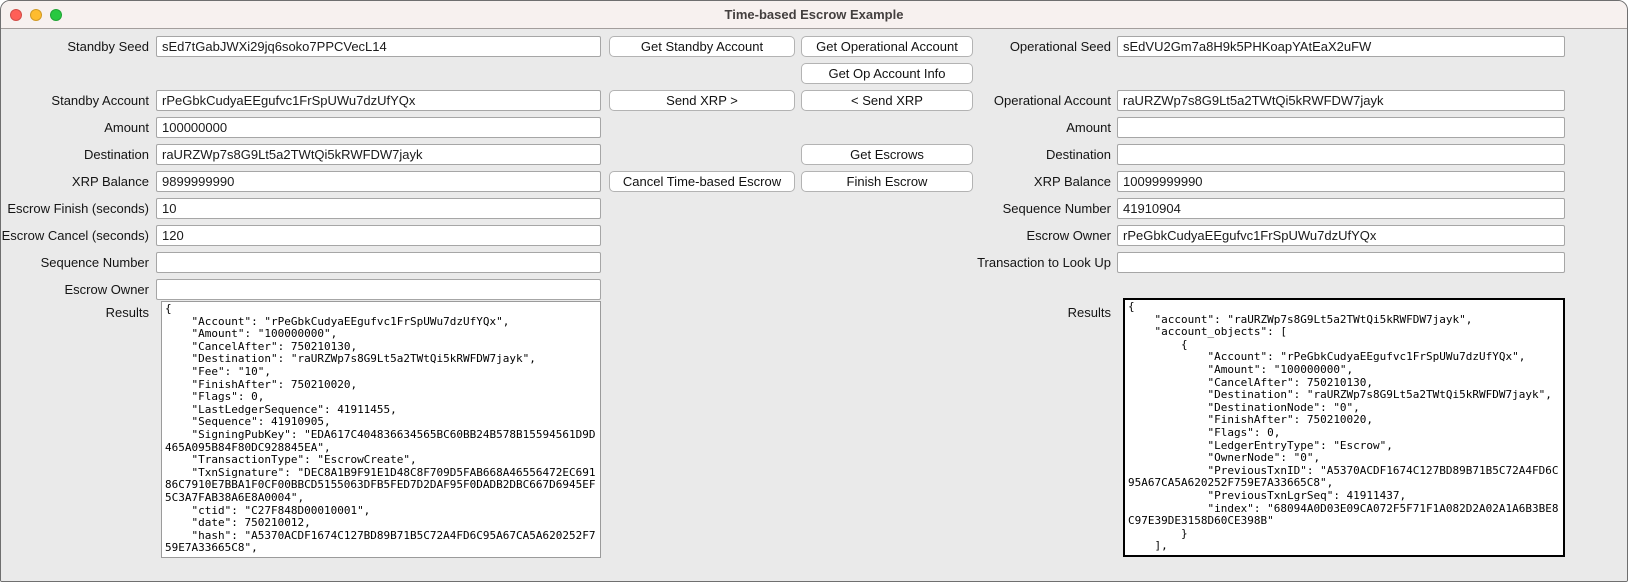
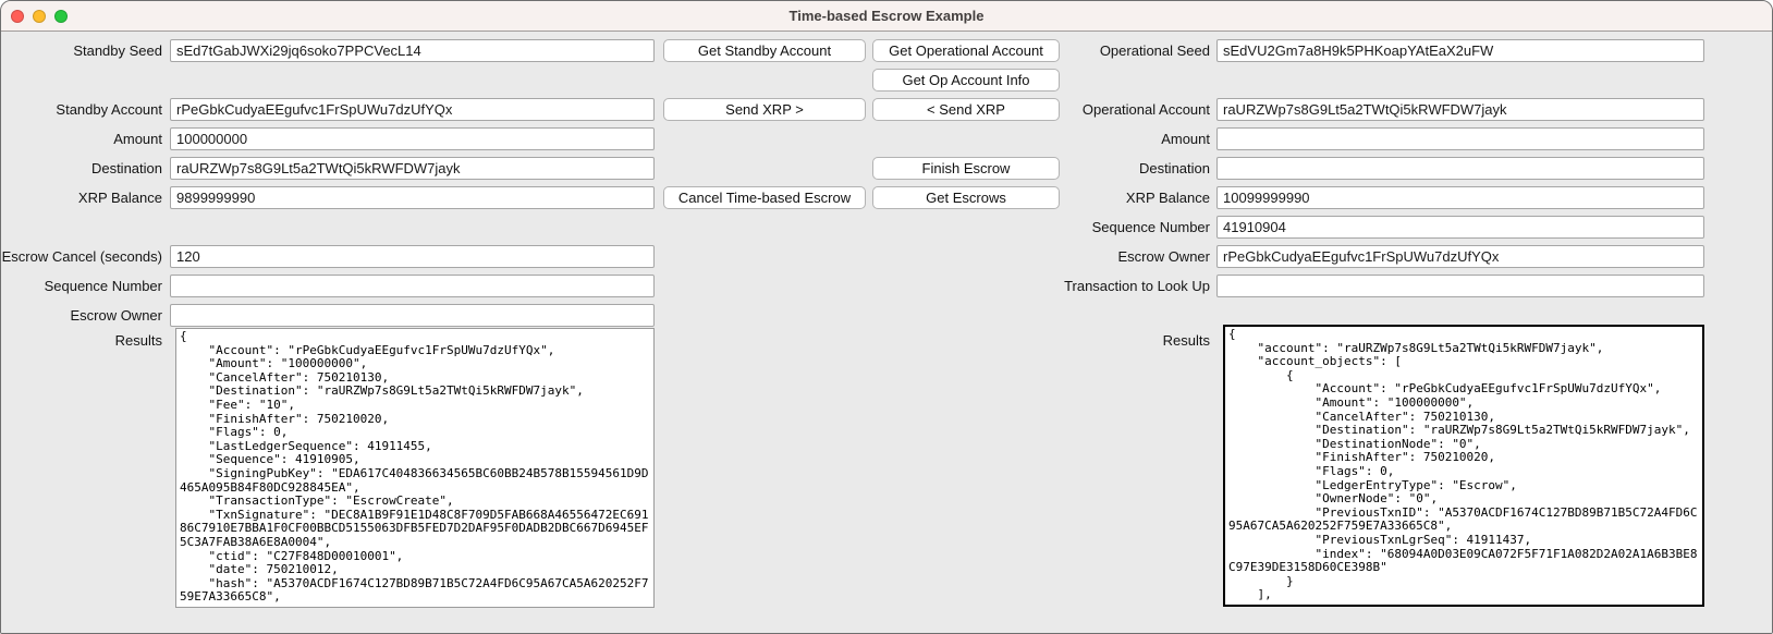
  Time-based Escrow Example
  Standby Seed
  sEd7tGabJWXi29jq6soko7PPCVecL14
  Standby Account
  rPeGbkCudyaEEgufvc1FrSpUWu7dzUfYQx
  Amount
  100000000
  Destination
  raURZWp7s8G9Lt5a2TWtQi5kRWFDW7jayk
  XRP Balance
  9899999990
- Escrow Finish (seconds)
- 10
  Escrow Cancel (seconds)
  120
  Sequence Number
  Escrow Owner
  Results
  {
  "Account": "rPeGbkCudyaEEgufvc1FrSpUWu7dzUfYQx",
  "Amount": "100000000",
  "CancelAfter": 750210130,
  "Destination": "raURZWp7s8G9Lt5a2TWtQi5kRWFDW7jayk",
  "Fee": "10",
  "FinishAfter": 750210020,
  "Flags": 0,
  "LastLedgerSequence": 41911455,
  "Sequence": 41910905,
  Get Standby Account
  Get Operational Account
  Get Op Account Info
  Send XRP >
  < Send XRP
- Get Escrows
+ Finish Escrow
  Cancel Time-based Escrow
- Finish Escrow
+ Get Escrows
  Operational Seed
  sEdVU2Gm7a8H9k5PHKoapYAtEaX2uFW
  Operational Account
  raURZWp7s8G9Lt5a2TWtQi5kRWFDW7jayk
  Amount
  Destination
  XRP Balance
  10099999990
  Sequence Number
  41910904
  Escrow Owner
  rPeGbkCudyaEEgufvc1FrSpUWu7dzUfYQx
  Transaction to Look Up
  Results
  {
  "account": "raURZWp7s8G9Lt5a2TWtQi5kRWFDW7jayk",
  "account_objects": [
  {
  "Account": "rPeGbkCudyaEEgufvc1FrSpUWu7dzUfYQx",
  "Amount": "100000000",
  "CancelAfter": 750210130,
  "Destination": "raURZWp7s8G9Lt5a2TWtQi5kRWFDW7jayk",
  "DestinationNode": "0",
  "FinishAfter": 750210020,
  "Flags": 0,
  "LedgerEntryType": "Escrow",
  "OwnerNode": "0",
